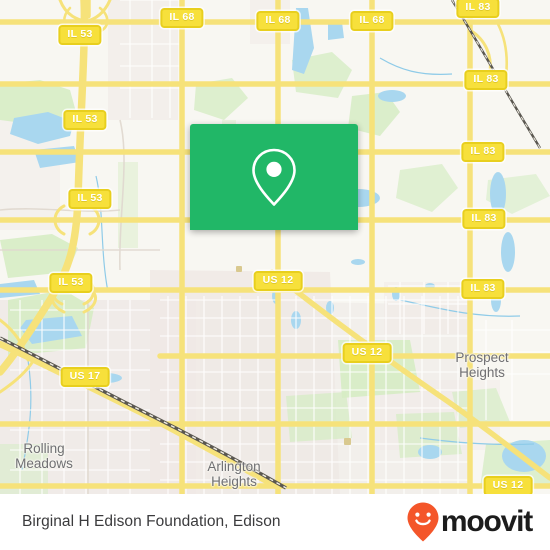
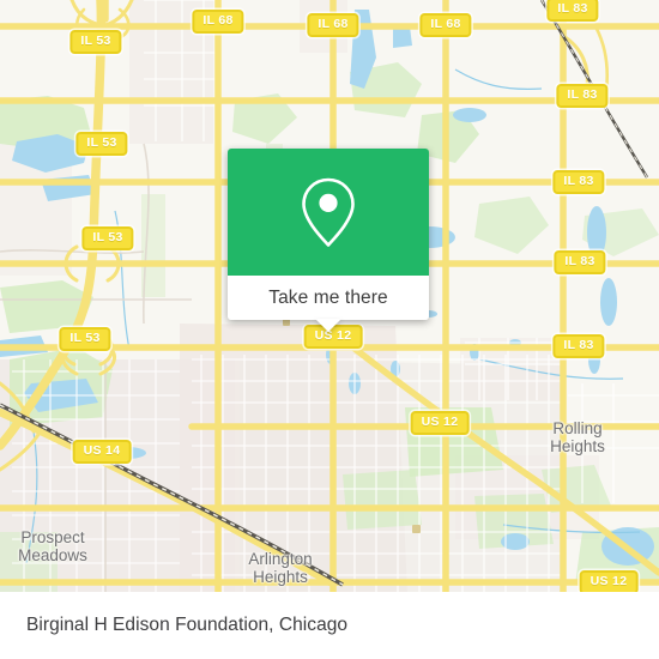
  IL 53
  IL 68
  IL 68
  IL 68
  IL 83
  IL 83
  IL 53
  IL 83
  IL 53
  IL 83
  IL 53
  US 12
  IL 83
  US 12
- US 17
+ US 14
  US 12
- Rolling
+ Prospect
  Meadows
  Arlington
  Heights
- Prospect
+ Rolling
  Heights
+ Take me there
- Birginal H Edison Foundation, Edison
+ Birginal H Edison Foundation, Chicago
- moovit
